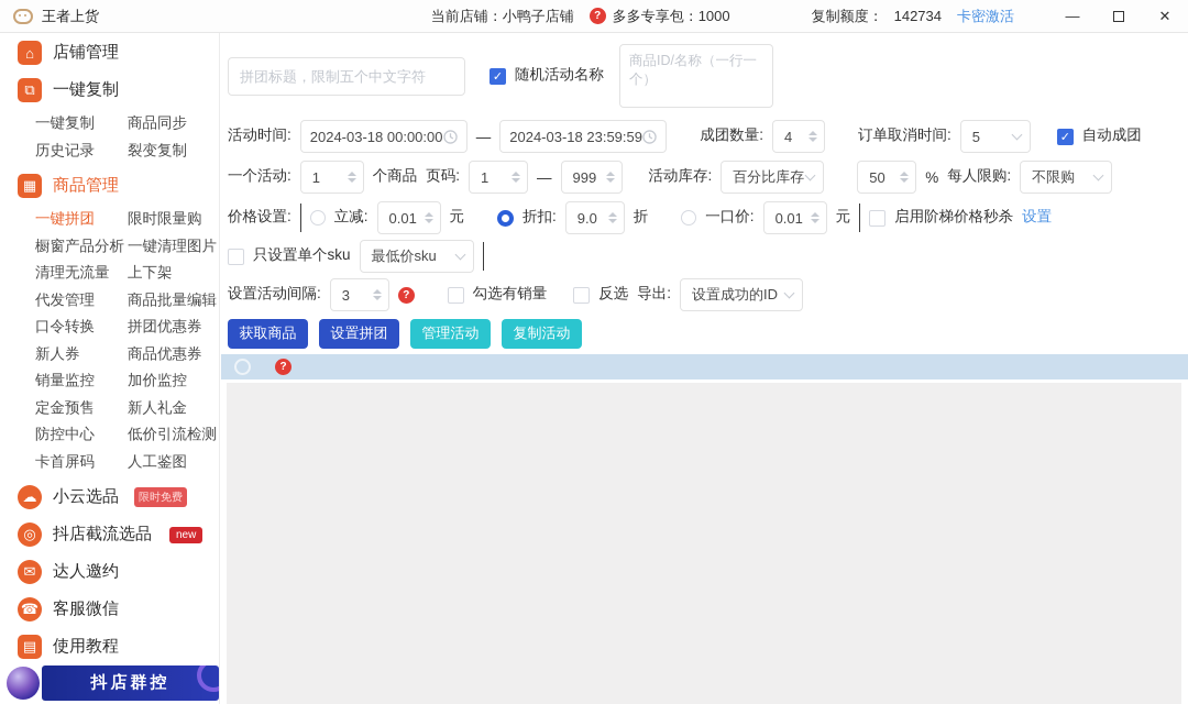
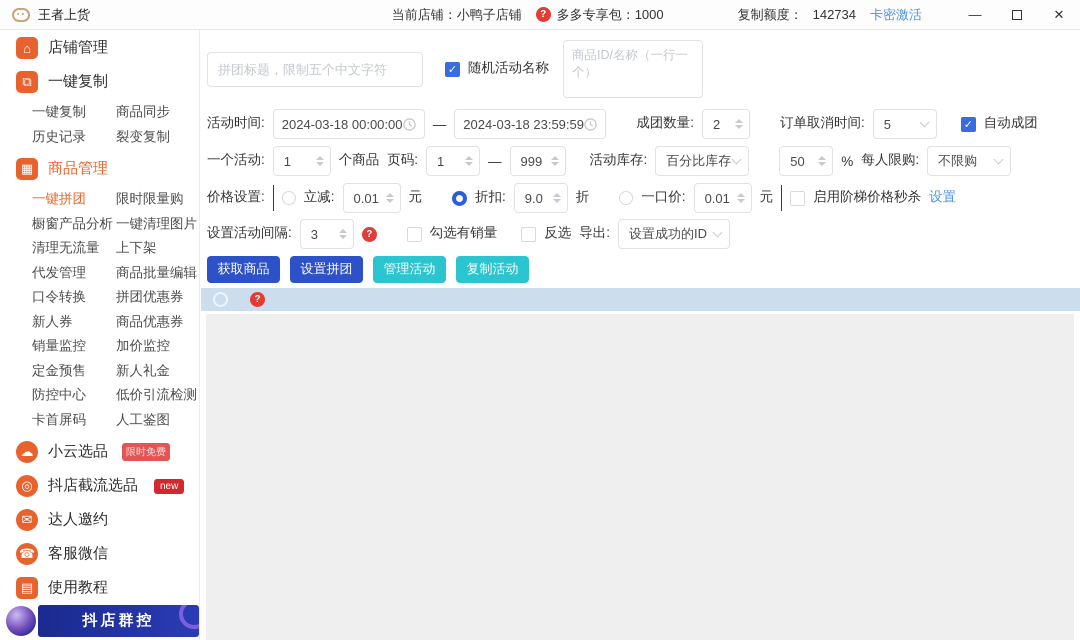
  王者上货
  当前店铺：小鸭子店铺
  ?
  多多专享包：1000
  复制额度：
  142734
  卡密激活
  —
  ✕
  ⌂
  店铺管理
  ⧉
  一键复制
  一键复制
  商品同步
  历史记录
  裂变复制
  ▦
  商品管理
  一键拼团
  限时限量购
  橱窗产品分析
  一键清理图片
  清理无流量
  上下架
  代发管理
  商品批量编辑
  口令转换
  拼团优惠券
  新人券
  商品优惠券
  销量监控
  加价监控
  定金预售
  新人礼金
  防控中心
  低价引流检测
  卡首屏码
  人工鉴图
  ☁
  小云选品
  限时免费
  ◎
  抖店截流选品
  new
  ✉
  达人邀约
  ☎
  客服微信
  ▤
  使用教程
  抖店群控
  拼团标题，限制五个中文字符
  随机活动名称
  活动时间:
  2024-03-18 00:00:00
  —
  2024-03-18 23:59:59
  成团数量:
- 4
+ 2
  订单取消时间:
  5
  自动成团
  一个活动:
  1
  个商品
  页码:
  1
  —
  999
  活动库存:
  百分比库存
  50
  %
  每人限购:
  不限购
  价格设置:
  立减:
  0.01
  元
  折扣:
  9.0
  折
  一口价:
  0.01
  元
  启用阶梯价格秒杀
  设置
- 只设置单个sku
- 最低价sku
  设置活动间隔:
  3
  ?
  勾选有销量
  反选
  导出:
  设置成功的ID
  获取商品
  设置拼团
  管理活动
  复制活动
  ?
